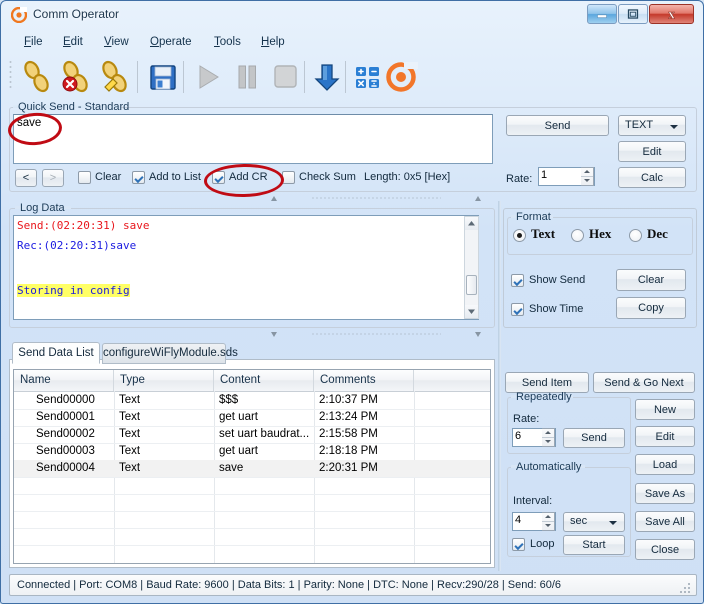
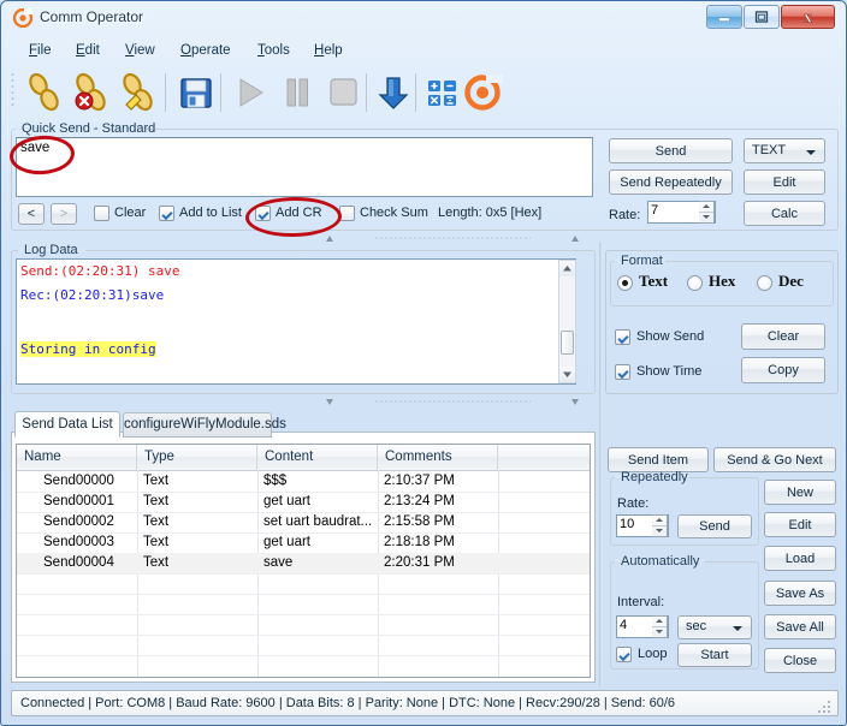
  Comm Operator
  x
  File
  Edit
  View
  Operate
  Tools
  Help
  Quick Send - Standard
  save
  <
  >
  Clear
  Add to List
  Add CR
  Check Sum
  Length: 0x5 [Hex]
  Send
+ Send Repeatedly
  Rate:
- 1
+ 7
  TEXT
  Edit
  Calc
  Log Data
  Send:(02:20:31) save
  Rec:(02:20:31)save
  Storing in config
  Format
  Text
  Hex
  Dec
  Show Send
  Show Time
  Clear
  Copy
  Send Data List
  configureWiFlyModule.sds
  Name
  Type
  Content
  Comments
  Send00000
  Text
  $$$
  2:10:37 PM
  Send00001
  Text
  get uart
  2:13:24 PM
  Send00002
  Text
  set uart baudrat...
  2:15:58 PM
  Send00003
  Text
  get uart
  2:18:18 PM
  Send00004
  Text
  save
  2:20:31 PM
  Send Item
  Send & Go Next
  Repeatedly
  Rate:
- 6
+ 10
  Send
  Automatically
  Interval:
  4
  sec
  Loop
  Start
  New
  Edit
  Load
  Save As
  Save All
  Close
- Connected | Port: COM8 | Baud Rate: 9600 | Data Bits: 1 | Parity: None | DTC: None | Recv:290/28 | Send: 60/6
+ Connected | Port: COM8 | Baud Rate: 9600 | Data Bits: 8 | Parity: None | DTC: None | Recv:290/28 | Send: 60/6
